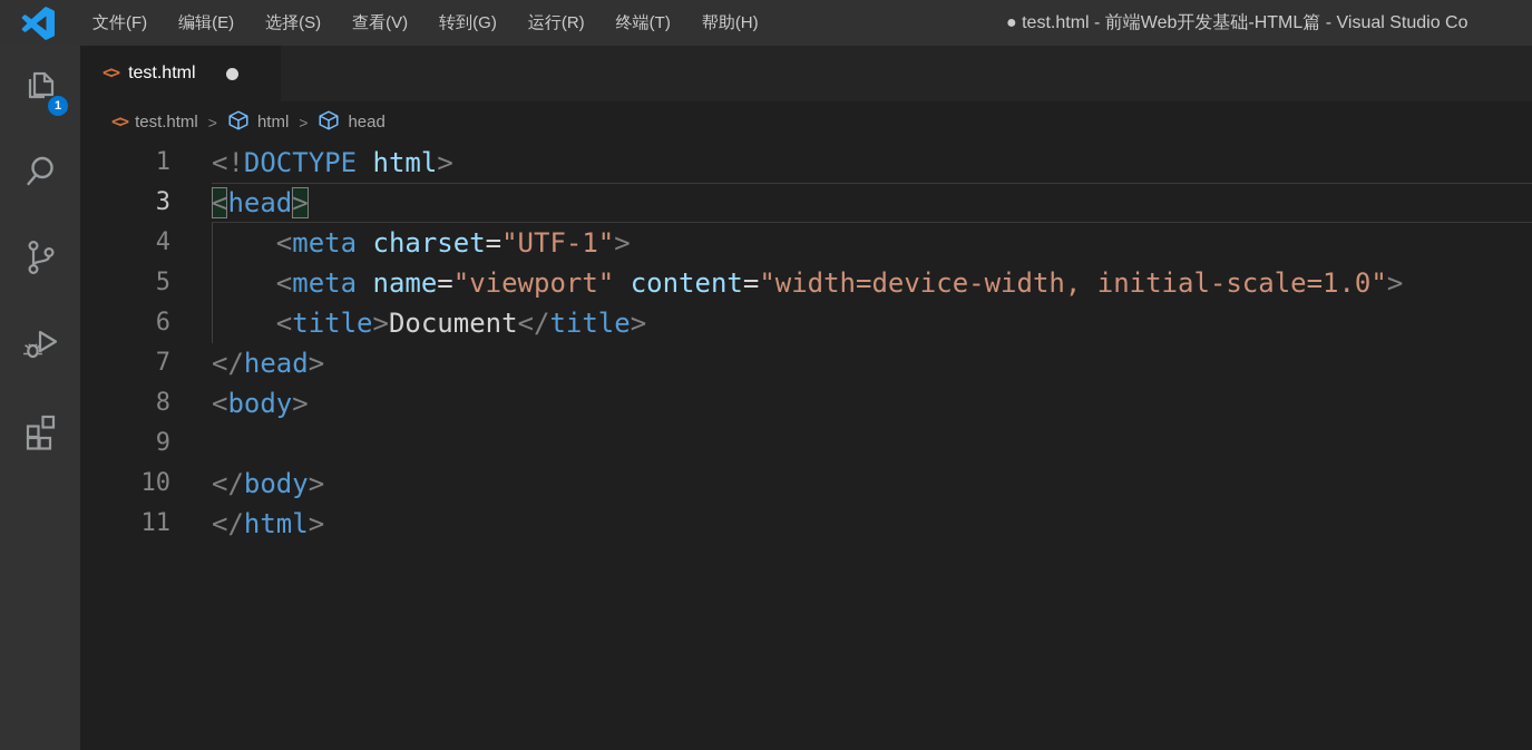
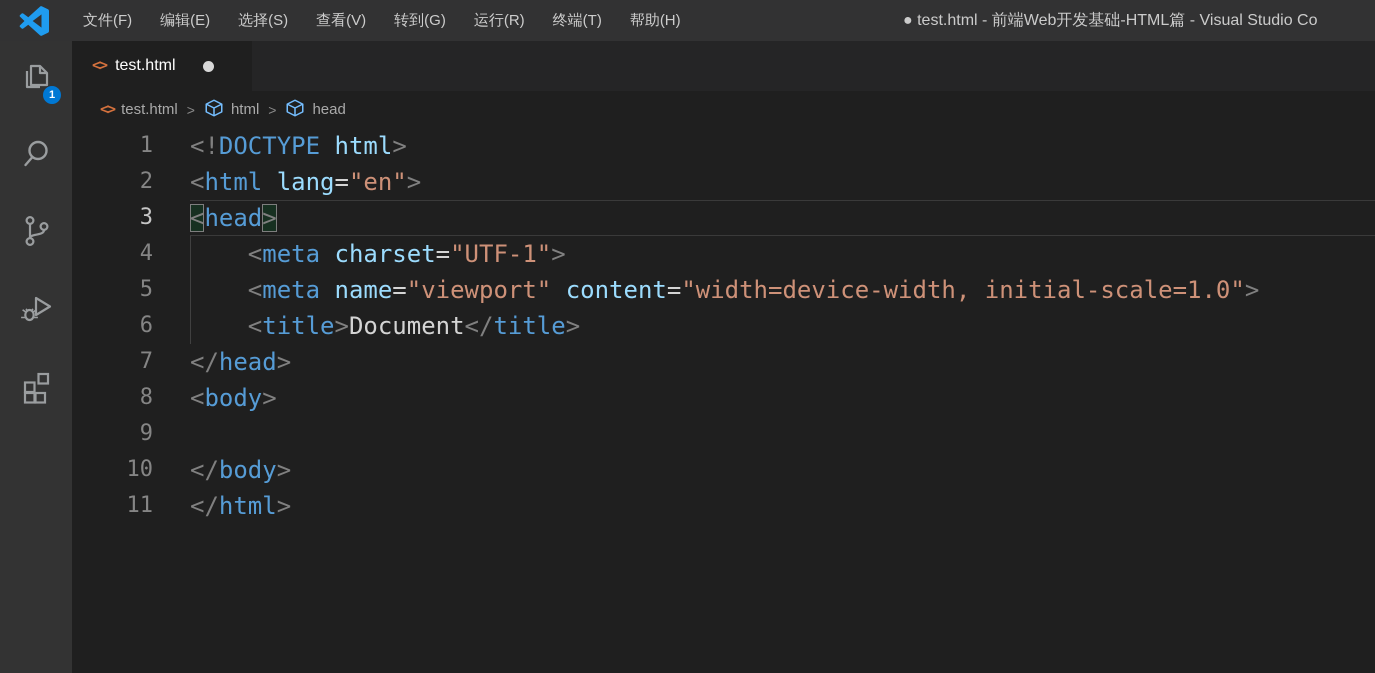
  文件(F)
  编辑(E)
  选择(S)
  查看(V)
  转到(G)
  运行(R)
  终端(T)
  帮助(H)
  ● test.html - 前端Web开发基础-HTML篇 - Visual Studio Co
  1
  <>
  test.html
  <>
  test.html
  >
  html
  >
  head
  1
  <!DOCTYPE html>
+ 2
+ <html lang="en">
  3
  <head>
  4
  <meta charset="UTF-1">
  5
  <meta name="viewport" content="width=device-width, initial-scale=1.0">
  6
  <title>Document</title>
  7
  </head>
  8
  <body>
  9
  10
  </body>
  11
  </html>
